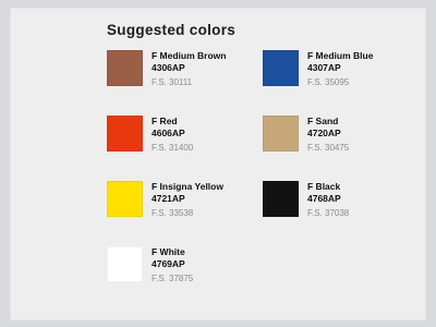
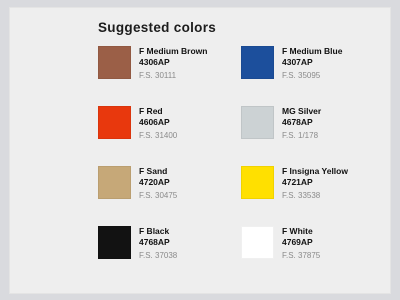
  Suggested colors
  F Medium Brown
  4306AP
  F.S. 30111
  F Medium Blue
  4307AP
  F.S. 35095
  F Red
  4606AP
  F.S. 31400
+ MG Silver
+ 4678AP
+ F.S. 1/178
  F Sand
  4720AP
  F.S. 30475
  F Insigna Yellow
  4721AP
  F.S. 33538
  F Black
  4768AP
  F.S. 37038
  F White
  4769AP
  F.S. 37875
